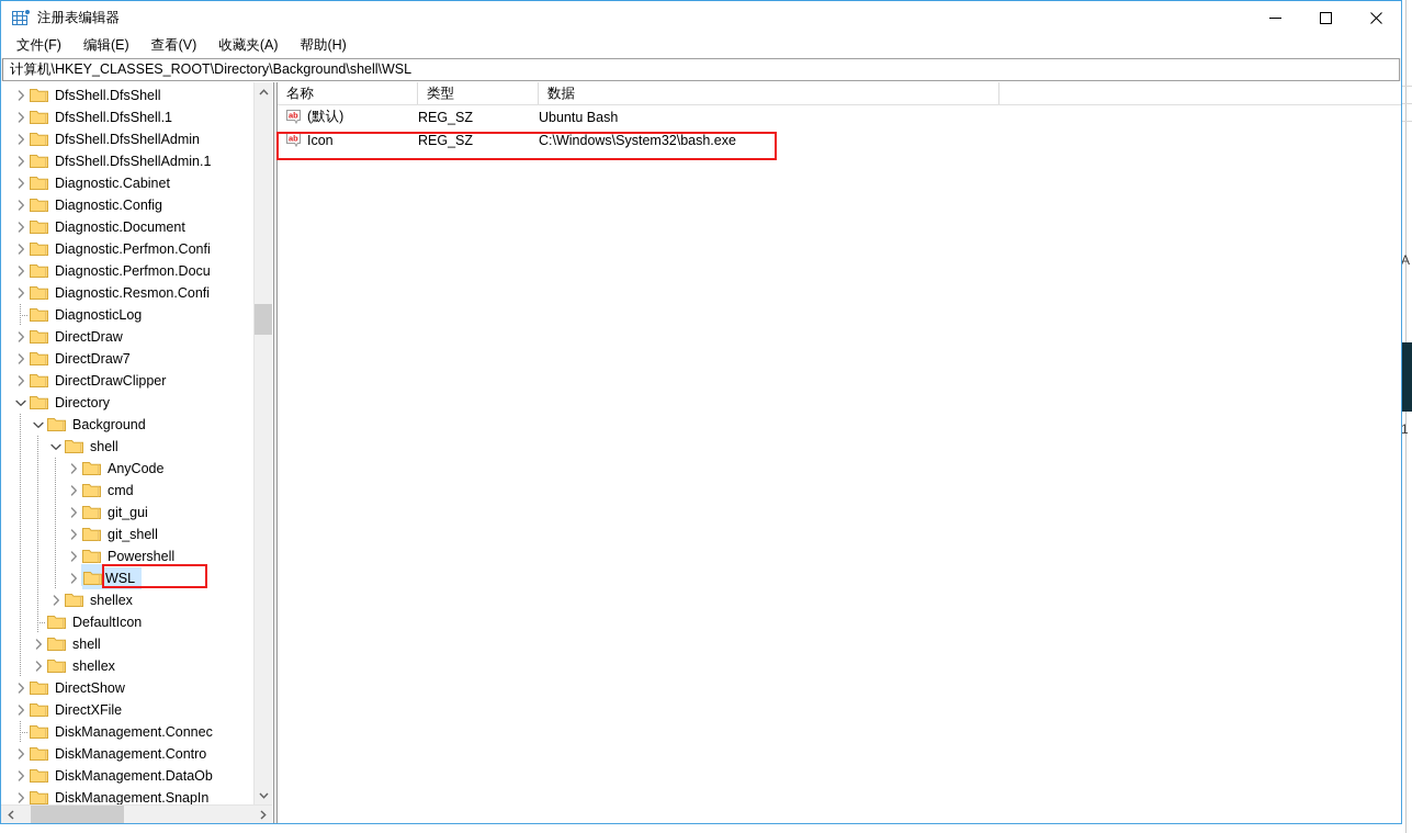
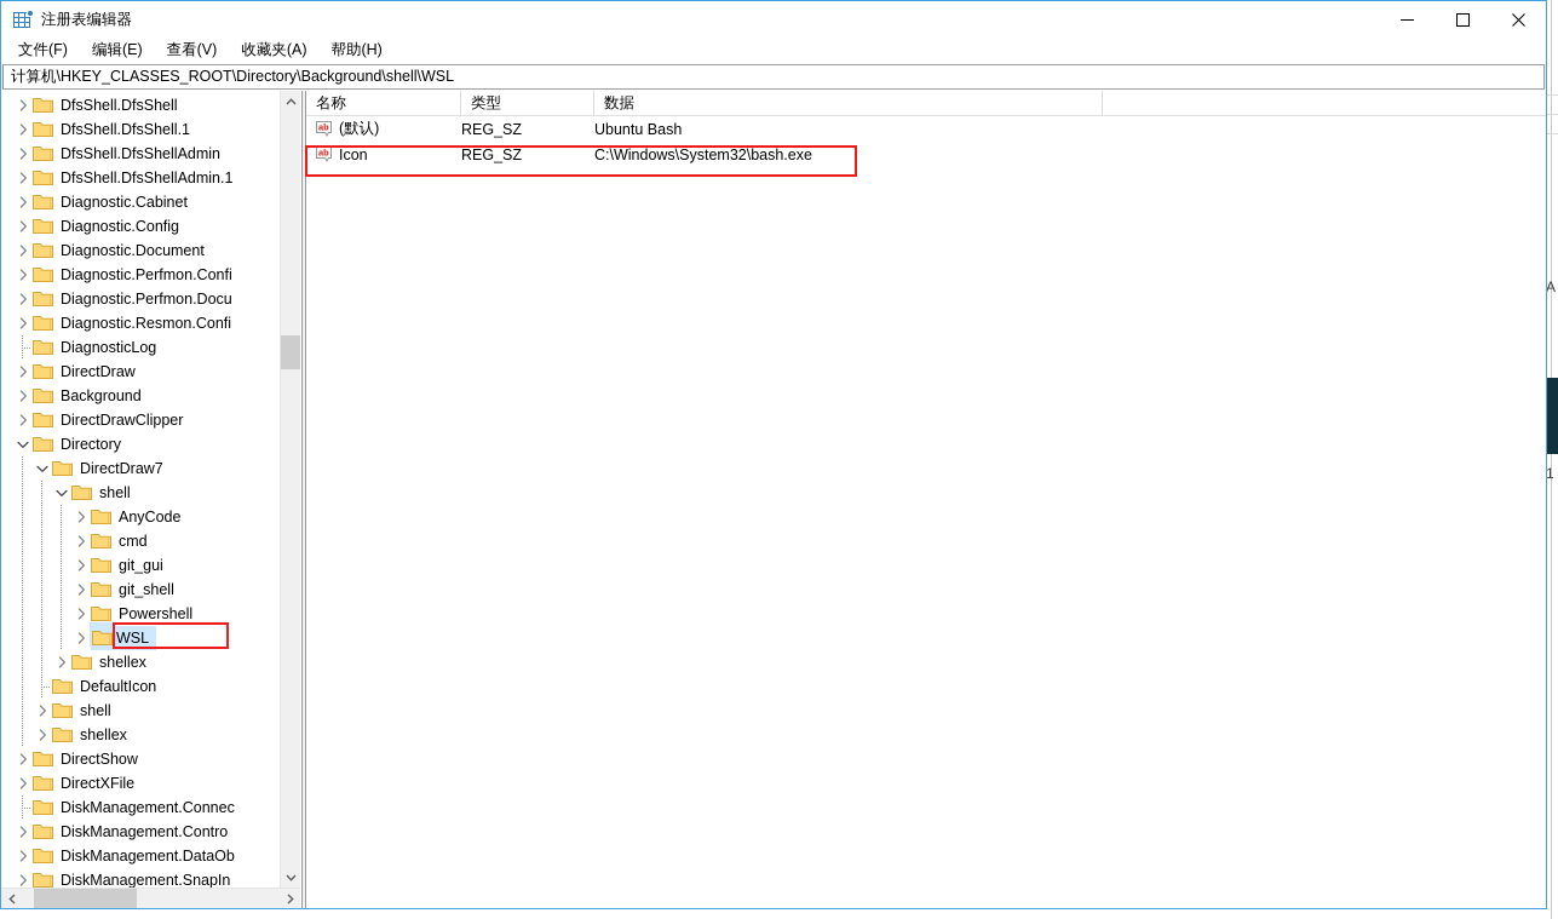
  A
  1
  注册表编辑器
  文件(F)
  编辑(E)
  查看(V)
  收藏夹(A)
  帮助(H)
  计算机\HKEY_CLASSES_ROOT\Directory\Background\shell\WSL
  DfsShell.DfsShell
  DfsShell.DfsShell.1
  DfsShell.DfsShellAdmin
  DfsShell.DfsShellAdmin.1
  Diagnostic.Cabinet
  Diagnostic.Config
  Diagnostic.Document
  Diagnostic.Perfmon.Confi
  Diagnostic.Perfmon.Docu
  Diagnostic.Resmon.Confi
  DiagnosticLog
  DirectDraw
- DirectDraw7
+ Background
  DirectDrawClipper
  Directory
- Background
+ DirectDraw7
  shell
  AnyCode
  cmd
  git_gui
  git_shell
  Powershell
  WSL
  shellex
  DefaultIcon
  shell
  shellex
  DirectShow
  DirectXFile
  DiskManagement.Connec
  DiskManagement.Contro
  DiskManagement.DataOb
  DiskManagement.SnapIn
  名称
  类型
  数据
  ab
  (默认)
  REG_SZ
  Ubuntu Bash
  ab
  Icon
  REG_SZ
  C:\Windows\System32\bash.exe
